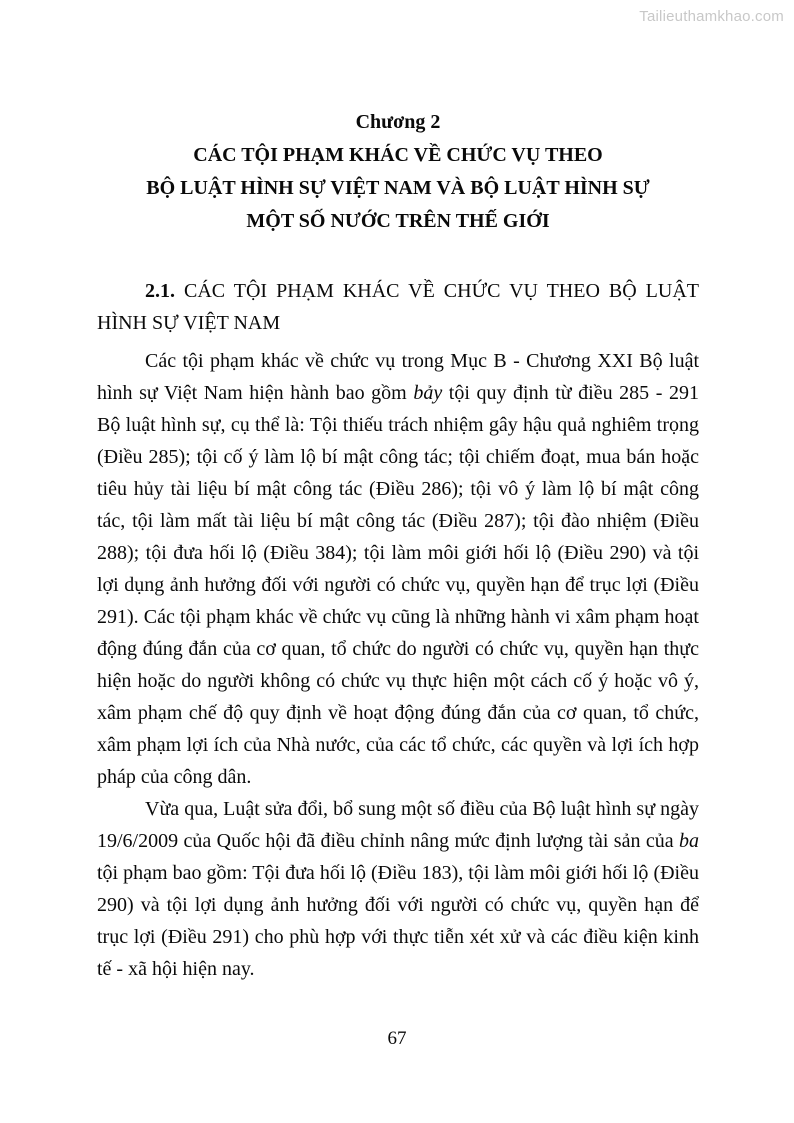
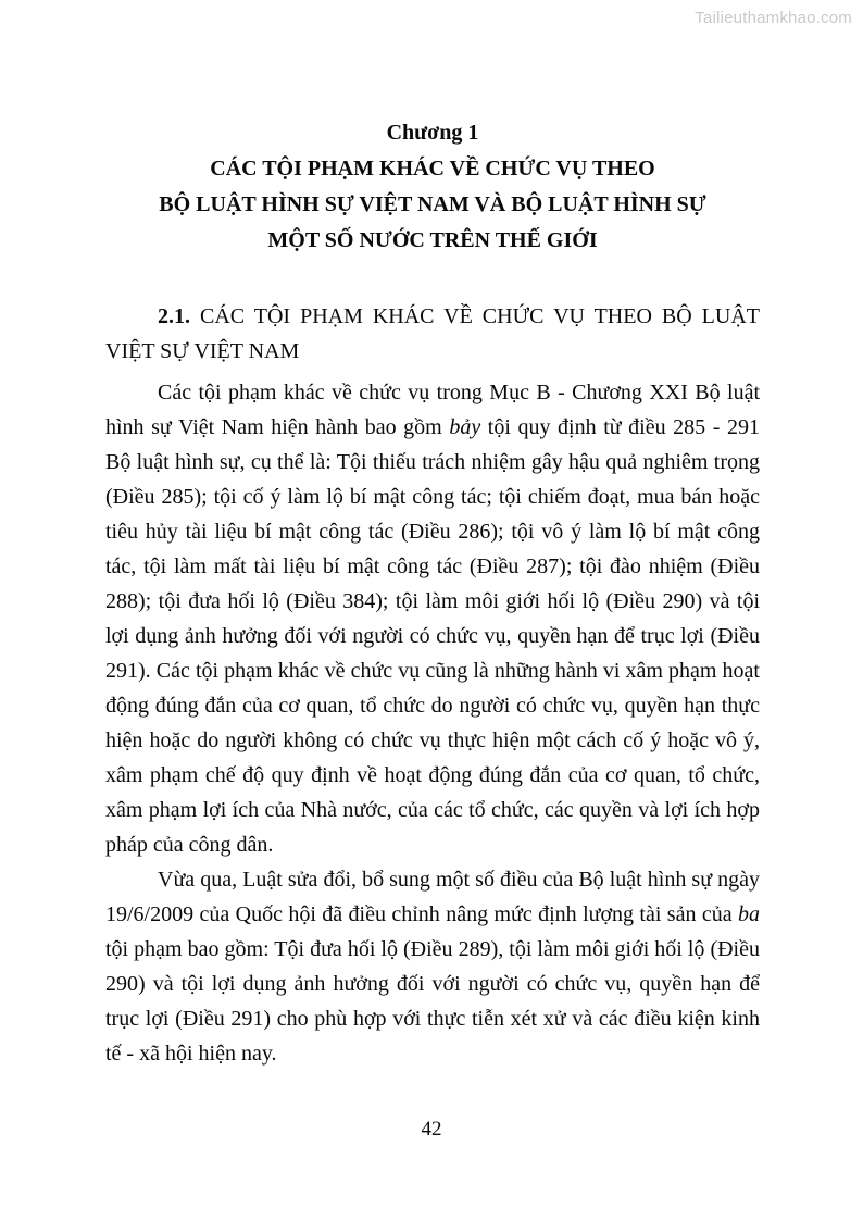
  Tailieuthamkhao.com
- Chương 2
+ Chương 1
  CÁC TỘI PHẠM KHÁC VỀ CHỨC VỤ THEO
  BỘ LUẬT HÌNH SỰ VIỆT NAM VÀ BỘ LUẬT HÌNH SỰ
  MỘT SỐ NƯỚC TRÊN THẾ GIỚI
- 2.1. CÁC TỘI PHẠM KHÁC VỀ CHỨC VỤ THEO BỘ LUẬT HÌNH SỰ VIỆT NAM
+ 2.1. CÁC TỘI PHẠM KHÁC VỀ CHỨC VỤ THEO BỘ LUẬT VIỆT SỰ VIỆT NAM
  Các tội phạm khác về chức vụ trong Mục B - Chương XXI Bộ luật hình sự Việt Nam hiện hành bao gồm bảy tội quy định từ điều 285 - 291 Bộ luật hình sự, cụ thể là: Tội thiếu trách nhiệm gây hậu quả nghiêm trọng (Điều 285); tội cố ý làm lộ bí mật công tác; tội chiếm đoạt, mua bán hoặc tiêu hủy tài liệu bí mật công tác (Điều 286); tội vô ý làm lộ bí mật công tác, tội làm mất tài liệu bí mật công tác (Điều 287); tội đào nhiệm (Điều 288); tội đưa hối lộ (Điều 384); tội làm môi giới hối lộ (Điều 290) và tội lợi dụng ảnh hưởng đối với người có chức vụ, quyền hạn để trục lợi (Điều 291). Các tội phạm khác về chức vụ cũng là những hành vi xâm phạm hoạt động đúng đắn của cơ quan, tổ chức do người có chức vụ, quyền hạn thực hiện hoặc do người không có chức vụ thực hiện một cách cố ý hoặc vô ý, xâm phạm chế độ quy định về hoạt động đúng đắn của cơ quan, tổ chức, xâm phạm lợi ích của Nhà nước, của các tổ chức, các quyền và lợi ích hợp pháp của công dân.
- Vừa qua, Luật sửa đổi, bổ sung một số điều của Bộ luật hình sự ngày 19/6/2009 của Quốc hội đã điều chỉnh nâng mức định lượng tài sản của ba tội phạm bao gồm: Tội đưa hối lộ (Điều 183), tội làm môi giới hối lộ (Điều 290) và tội lợi dụng ảnh hưởng đối với người có chức vụ, quyền hạn để trục lợi (Điều 291) cho phù hợp với thực tiễn xét xử và các điều kiện kinh tế - xã hội hiện nay.
+ Vừa qua, Luật sửa đổi, bổ sung một số điều của Bộ luật hình sự ngày 19/6/2009 của Quốc hội đã điều chỉnh nâng mức định lượng tài sản của ba tội phạm bao gồm: Tội đưa hối lộ (Điều 289), tội làm môi giới hối lộ (Điều 290) và tội lợi dụng ảnh hưởng đối với người có chức vụ, quyền hạn để trục lợi (Điều 291) cho phù hợp với thực tiễn xét xử và các điều kiện kinh tế - xã hội hiện nay.
- 67
+ 42
